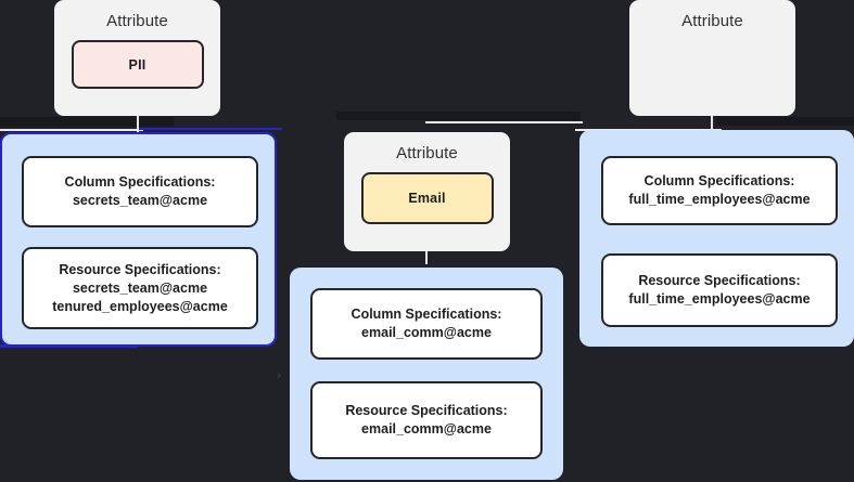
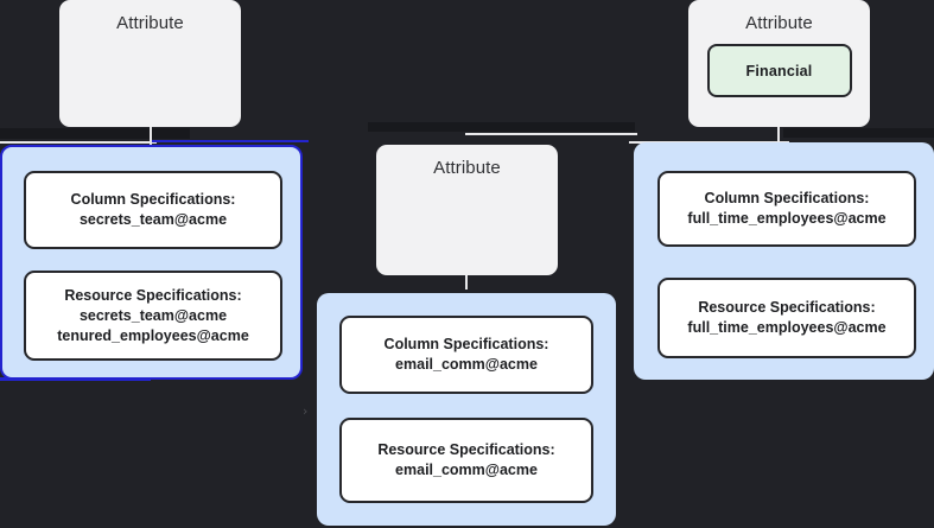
  ›
  Column Specifications:
  secrets_team@acme
  Resource Specifications:
  secrets_team@acme
  tenured_employees@acme
  Column Specifications:
  email_comm@acme
  Resource Specifications:
  email_comm@acme
  Column Specifications:
  full_time_employees@acme
  Resource Specifications:
  full_time_employees@acme
  Attribute
- PII
  Attribute
- Email
  Attribute
+ Financial
